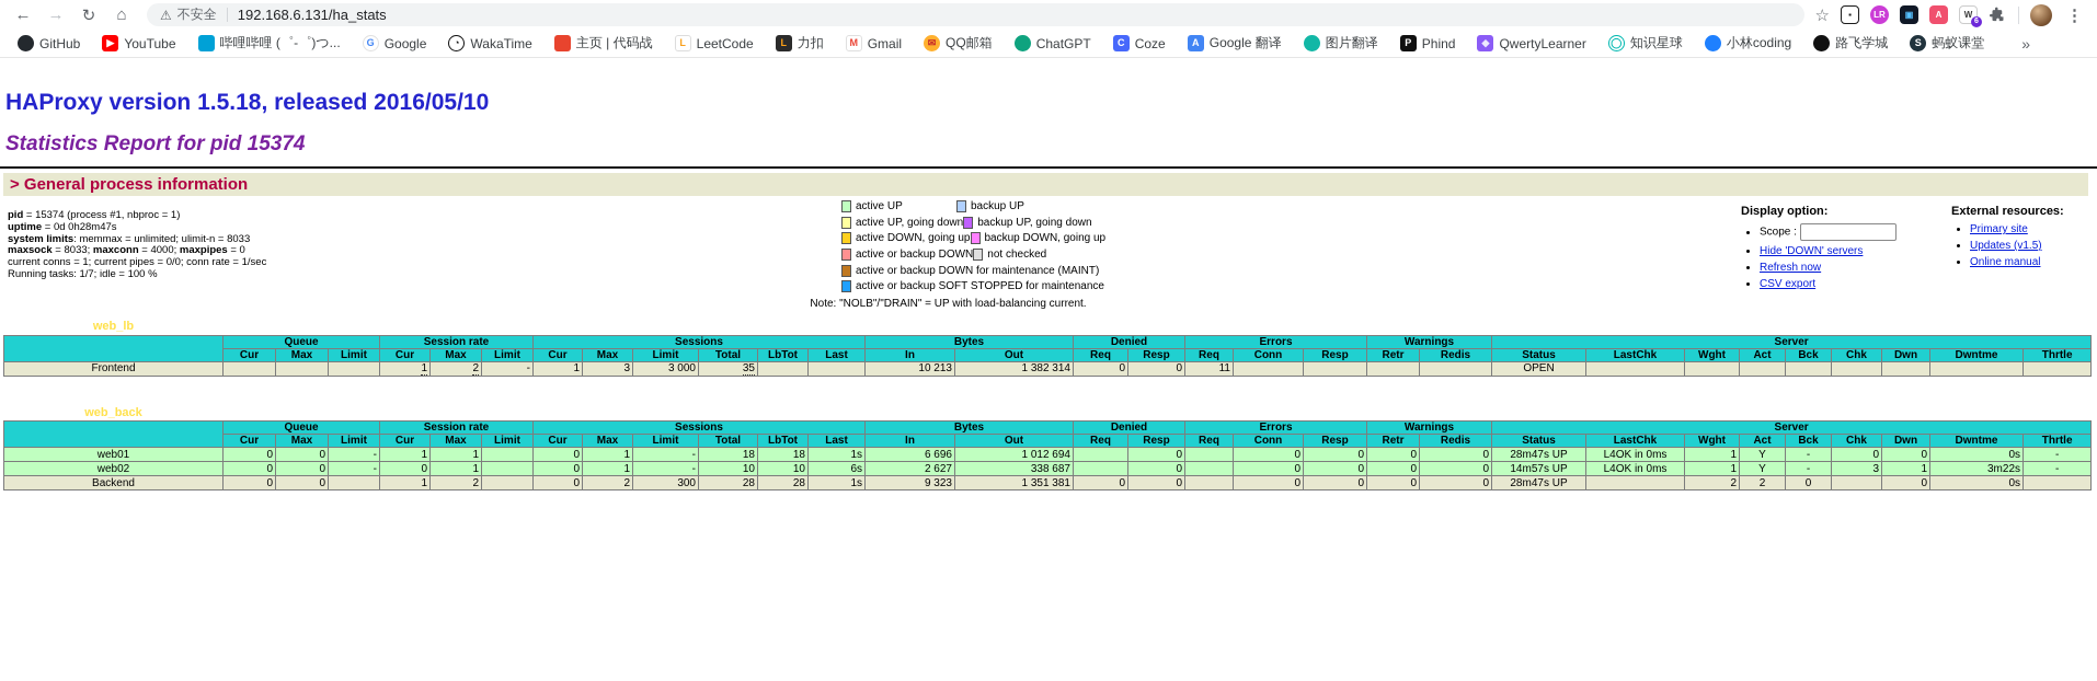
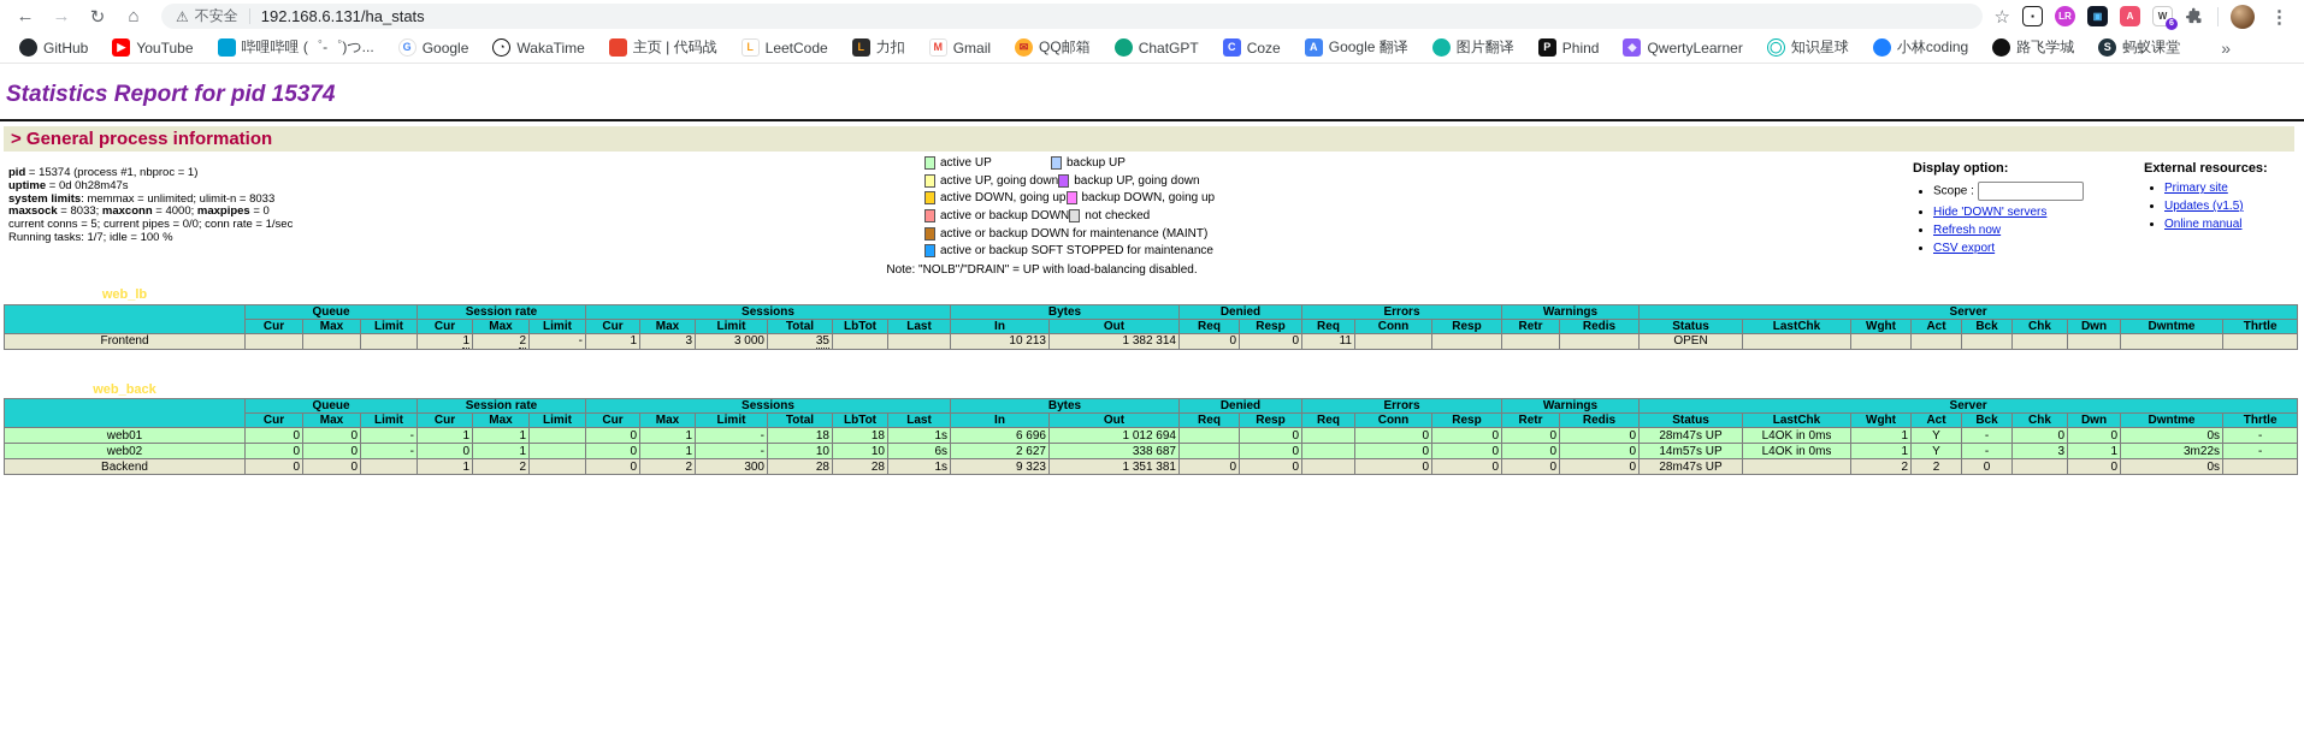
  ←
  →
  ↻
  ⌂
  ⚠
  不安全
  192.168.6.131/ha_stats
  ☆
  ▪
  LR
  ▣
  A
  W
  ⋮
  GitHub
  ▶
  YouTube
  哔哩哔哩 (゜-゜)つ...
  G
  Google
  ◔
  WakaTime
  主页 | 代码战
  L
  LeetCode
  L
  力扣
  M
  Gmail
  ✉
  QQ邮箱
  ChatGPT
  C
  Coze
  A
  Google 翻译
  图片翻译
  P
  Phind
  ◆
  QwertyLearner
  ◯
  知识星球
  小林coding
  路飞学城
  S
  蚂蚁课堂
  »
- HAProxy version 1.5.18, released 2016/05/10
  Statistics Report for pid 15374
  > General process information
  pid = 15374 (process #1, nbproc = 1)
  uptime = 0d 0h28m47s
  system limits: memmax = unlimited; ulimit-n = 8033
  maxsock = 8033; maxconn = 4000; maxpipes = 0
- current conns = 1; current pipes = 0/0; conn rate = 1/sec
+ current conns = 5; current pipes = 0/0; conn rate = 1/sec
  Running tasks: 1/7; idle = 100 %
  active UP
  backup UP
  active UP, going down
  backup UP, going down
  active DOWN, going up
  backup DOWN, going up
  active or backup DOWN
  not checked
  active or backup DOWN for maintenance (MAINT)
  active or backup SOFT STOPPED for maintenance
- Note: "NOLB"/"DRAIN" = UP with load-balancing current.
+ Note: "NOLB"/"DRAIN" = UP with load-balancing disabled.
  Display option:
  Scope :
  Hide 'DOWN' servers
  Refresh now
  CSV export
  External resources:
  Primary site
  Updates (v1.5)
  Online manual
  web_lb
  	Queue	Session rate	Sessions	Bytes	Denied	Errors	Warnings	Server
  Cur	Max	Limit	Cur	Max	Limit	Cur	Max	Limit	Total	LbTot	Last	In	Out	Req	Resp	Req	Conn	Resp	Retr	Redis	Status	LastChk	Wght	Act	Bck	Chk	Dwn	Dwntme	Thrtle
  Frontend				1	2	-	1	3	3 000	35			10 213	1 382 314	0	0	11					OPEN
  web_back
  	Queue	Session rate	Sessions	Bytes	Denied	Errors	Warnings	Server
  Cur	Max	Limit	Cur	Max	Limit	Cur	Max	Limit	Total	LbTot	Last	In	Out	Req	Resp	Req	Conn	Resp	Retr	Redis	Status	LastChk	Wght	Act	Bck	Chk	Dwn	Dwntme	Thrtle
  web01	0	0	-	1	1		0	1	-	18	18	1s	6 696	1 012 694		0		0	0	0	0	28m47s UP	L4OK in 0ms	1	Y	-	0	0	0s	-
  web02	0	0	-	0	1		0	1	-	10	10	6s	2 627	338 687		0		0	0	0	0	14m57s UP	L4OK in 0ms	1	Y	-	3	1	3m22s	-
  Backend	0	0		1	2		0	2	300	28	28	1s	9 323	1 351 381	0	0		0	0	0	0	28m47s UP		2	2	0		0	0s
